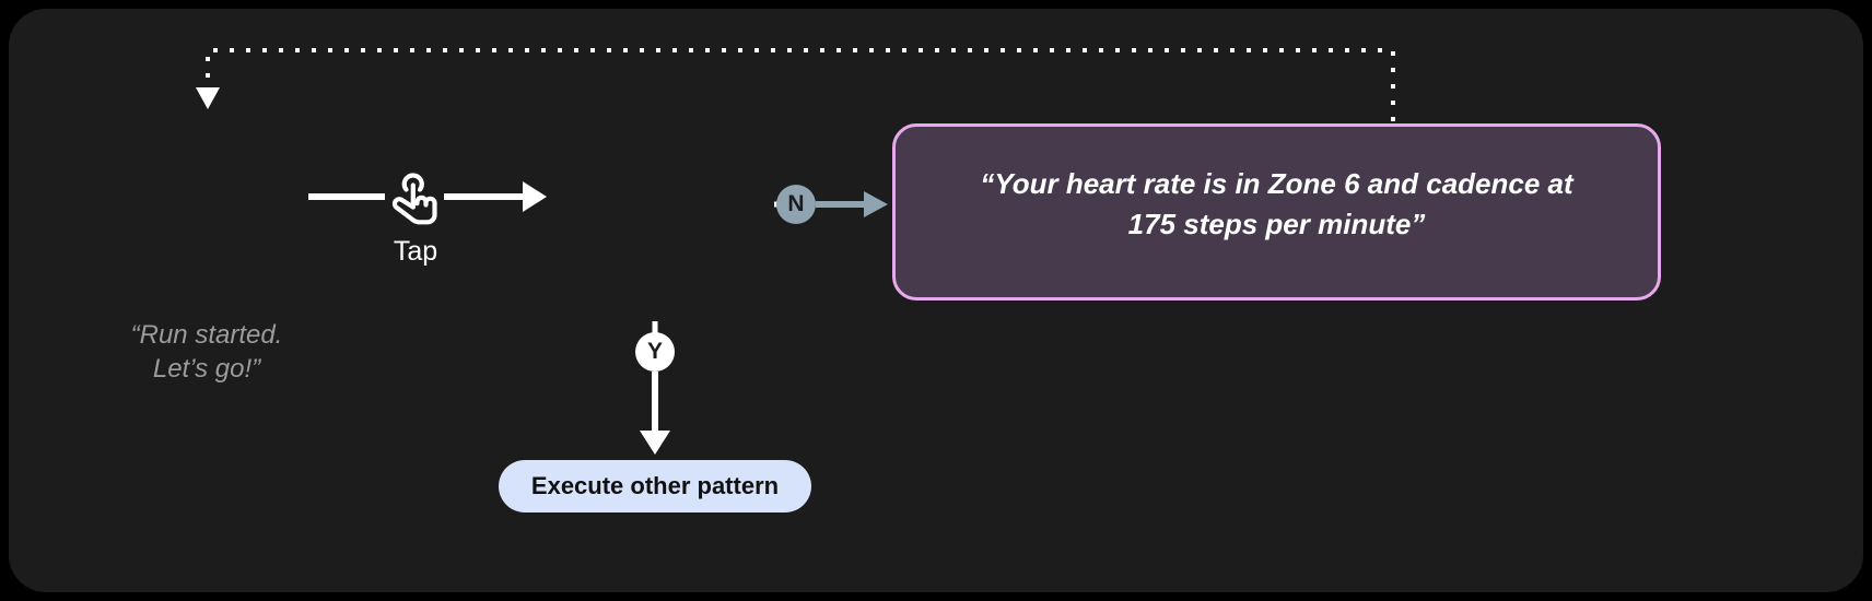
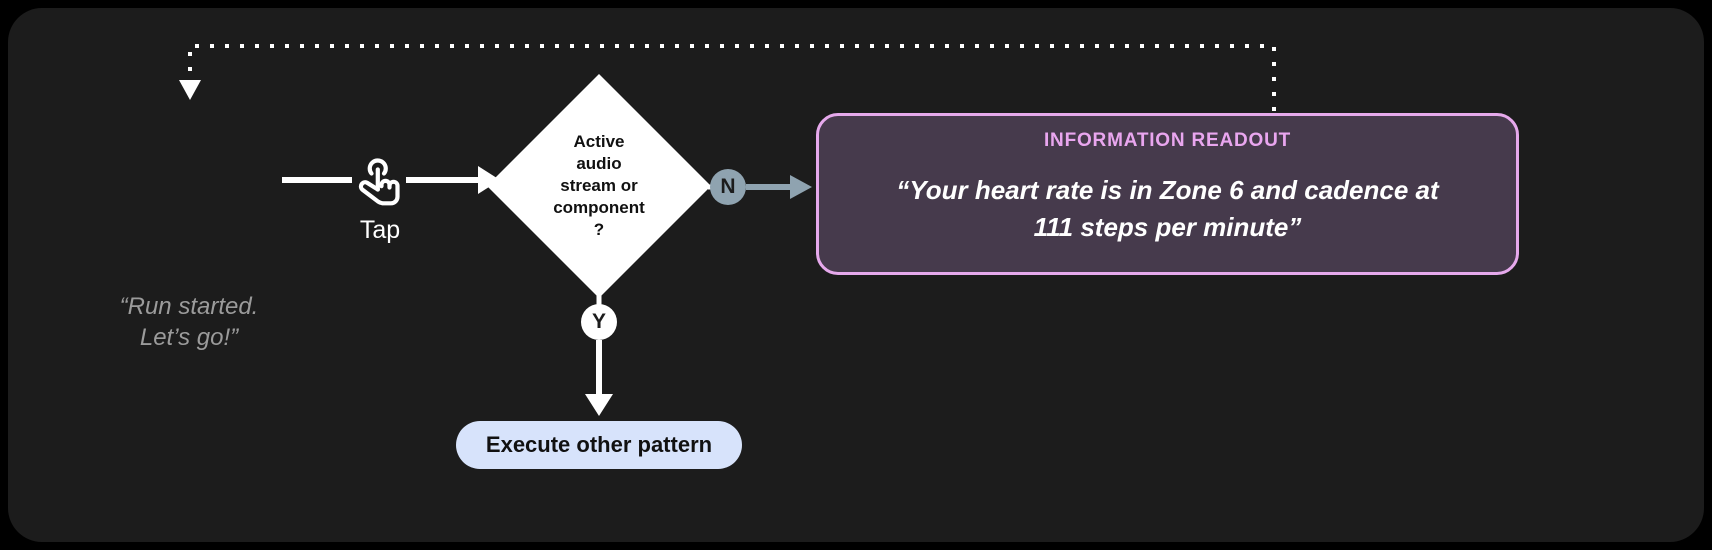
  “Run started.
  Let’s go!”
  Tap
+ Active
+ audio
+ stream or
+ component
+ ?
  N
  Y
  Execute other pattern
+ INFORMATION READOUT
  “Your heart rate is in Zone 6 and cadence at
- 175 steps per minute”
+ 111 steps per minute”
